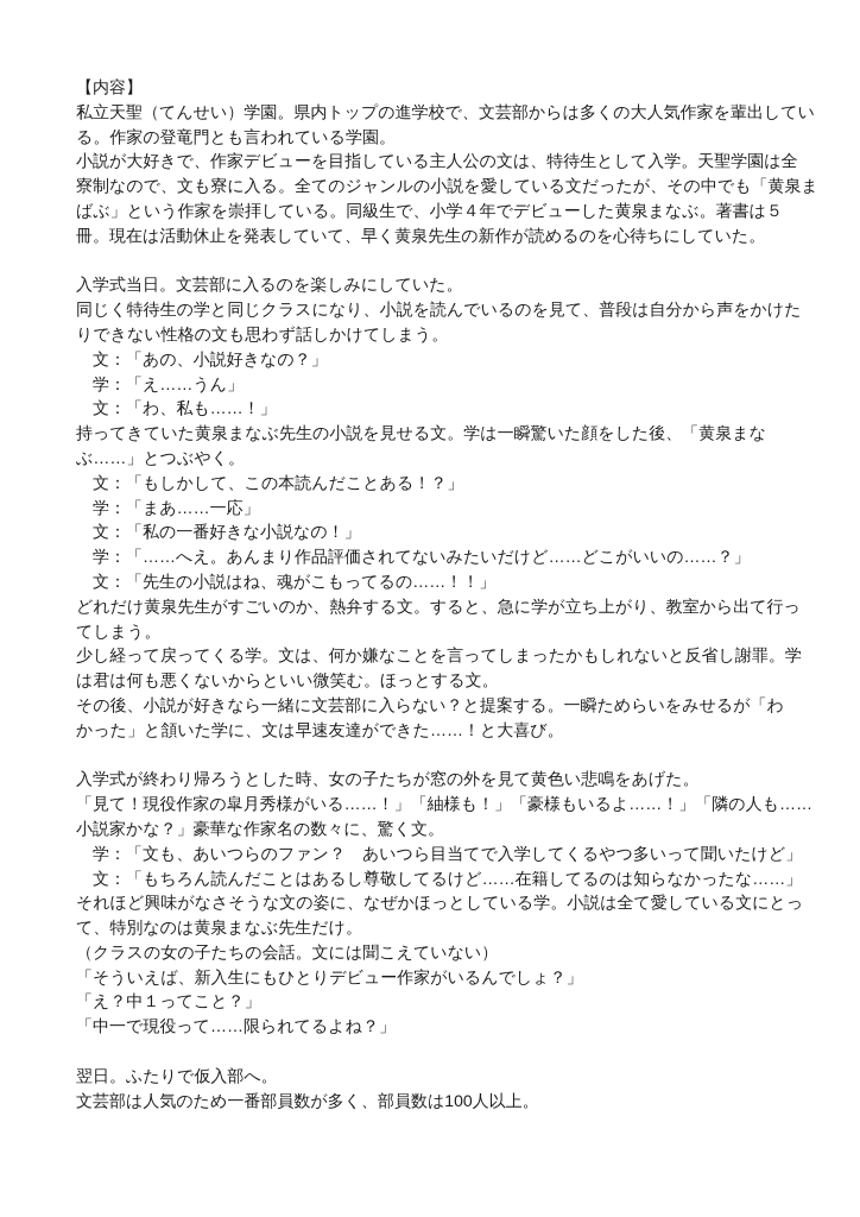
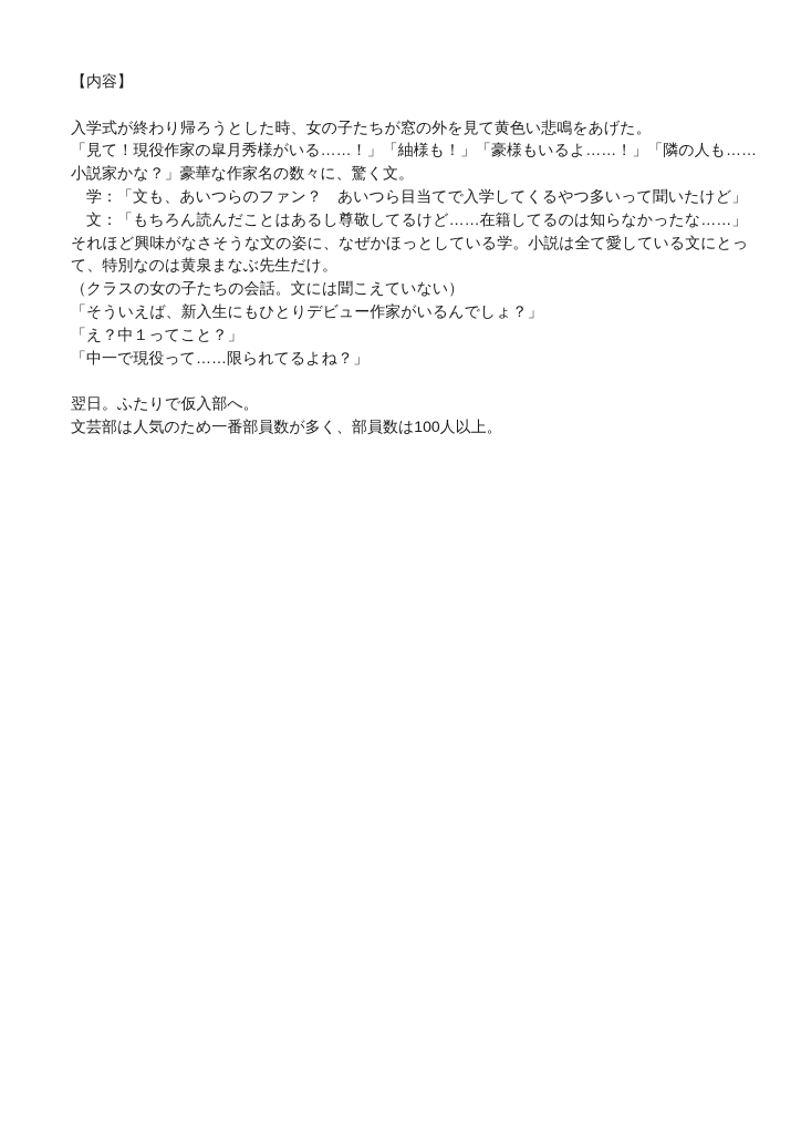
  【内容】
- 私立天聖（てんせい）学園。県内トップの進学校で、文芸部からは多くの大人気作家を輩出してい
- る。作家の登竜門とも言われている学園。
- 小説が大好きで、作家デビューを目指している主人公の文は、特待生として入学。天聖学園は全
- 寮制なので、文も寮に入る。全てのジャンルの小説を愛している文だったが、その中でも「黄泉ま
- ばぶ」という作家を崇拝している。同級生で、小学４年でデビューした黄泉まなぶ。著書は５
- 冊。現在は活動休止を発表していて、早く黄泉先生の新作が読めるのを心待ちにしていた。
- 入学式当日。文芸部に入るのを楽しみにしていた。
- 同じく特待生の学と同じクラスになり、小説を読んでいるのを見て、普段は自分から声をかけた
- りできない性格の文も思わず話しかけてしまう。
- 文：「あの、小説好きなの？」
- 学：「え……うん」
- 文：「わ、私も……！」
- 持ってきていた黄泉まなぶ先生の小説を見せる文。学は一瞬驚いた顔をした後、「黄泉まな
- ぶ……」とつぶやく。
- 文：「もしかして、この本読んだことある！？」
- 学：「まあ……一応」
- 文：「私の一番好きな小説なの！」
- 学：「……へえ。あんまり作品評価されてないみたいだけど……どこがいいの……？」
- 文：「先生の小説はね、魂がこもってるの……！！」
- どれだけ黄泉先生がすごいのか、熱弁する文。すると、急に学が立ち上がり、教室から出て行っ
- てしまう。
- 少し経って戻ってくる学。文は、何か嫌なことを言ってしまったかもしれないと反省し謝罪。学
- は君は何も悪くないからといい微笑む。ほっとする文。
- その後、小説が好きなら一緒に文芸部に入らない？と提案する。一瞬ためらいをみせるが「わ
- かった」と頷いた学に、文は早速友達ができた……！と大喜び。
  入学式が終わり帰ろうとした時、女の子たちが窓の外を見て黄色い悲鳴をあげた。
  「見て！現役作家の皐月秀様がいる……！」「紬様も！」「豪様もいるよ……！」「隣の人も……
  小説家かな？」豪華な作家名の数々に、驚く文。
  学：「文も、あいつらのファン？ あいつら目当てで入学してくるやつ多いって聞いたけど」
  文：「もちろん読んだことはあるし尊敬してるけど……在籍してるのは知らなかったな……」
  それほど興味がなさそうな文の姿に、なぜかほっとしている学。小説は全て愛している文にとっ
  て、特別なのは黄泉まなぶ先生だけ。
  （クラスの女の子たちの会話。文には聞こえていない）
  「そういえば、新入生にもひとりデビュー作家がいるんでしょ？」
  「え？中１ってこと？」
  「中一で現役って……限られてるよね？」
  翌日。ふたりで仮入部へ。
  文芸部は人気のため一番部員数が多く、部員数は100人以上。
